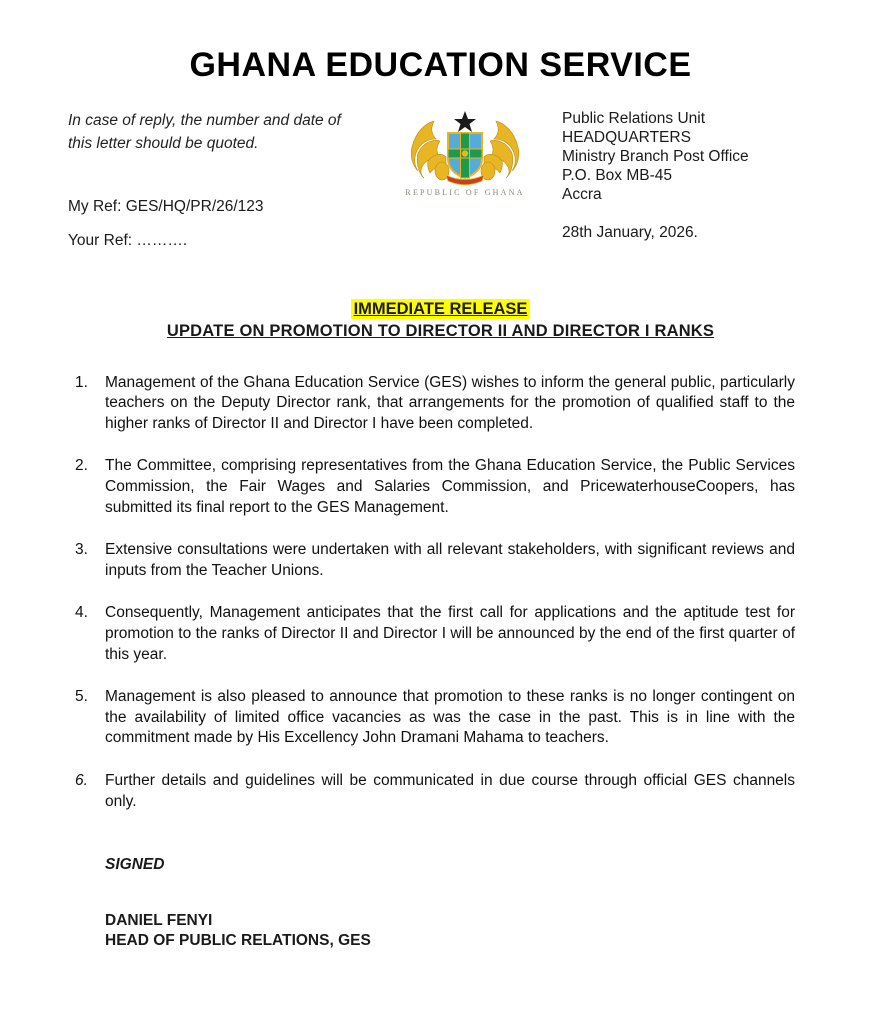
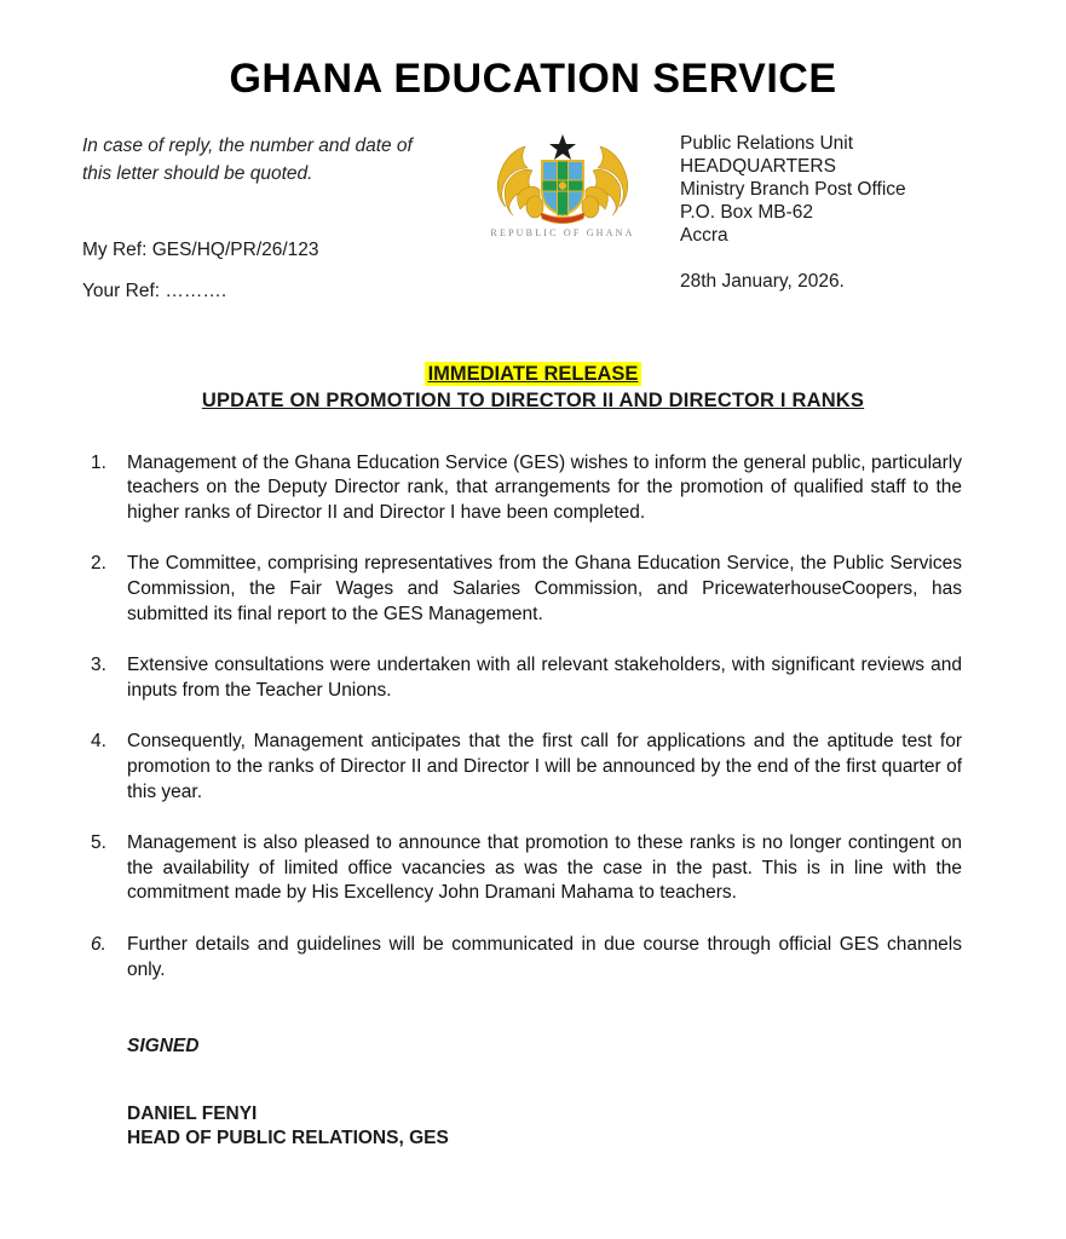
  GHANA EDUCATION SERVICE
  In case of reply, the number and date of this letter should be quoted.
  My Ref: GES/HQ/PR/26/123
  Your Ref: ……….
  REPUBLIC OF GHANA
  Public Relations Unit
  HEADQUARTERS
  Ministry Branch Post Office
- P.O. Box MB-45
+ P.O. Box MB-62
  Accra
  28th January, 2026.
  IMMEDIATE RELEASE
  UPDATE ON PROMOTION TO DIRECTOR II AND DIRECTOR I RANKS
  1.
  Management of the Ghana Education Service (GES) wishes to inform the general public, particularly teachers on the Deputy Director rank, that arrangements for the promotion of qualified staff to the higher ranks of Director II and Director I have been completed.
  2.
  The Committee, comprising representatives from the Ghana Education Service, the Public Services Commission, the Fair Wages and Salaries Commission, and PricewaterhouseCoopers, has submitted its final report to the GES Management.
  3.
  Extensive consultations were undertaken with all relevant stakeholders, with significant reviews and inputs from the Teacher Unions.
  4.
  Consequently, Management anticipates that the first call for applications and the aptitude test for promotion to the ranks of Director II and Director I will be announced by the end of the first quarter of this year.
  5.
  Management is also pleased to announce that promotion to these ranks is no longer contingent on the availability of limited office vacancies as was the case in the past. This is in line with the commitment made by His Excellency John Dramani Mahama to teachers.
  6.
  Further details and guidelines will be communicated in due course through official GES channels only.
  SIGNED
  DANIEL FENYI
  HEAD OF PUBLIC RELATIONS, GES
